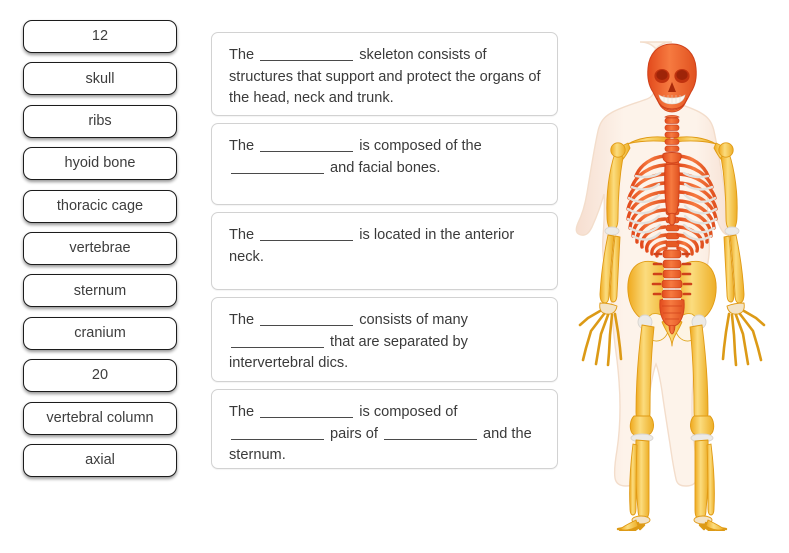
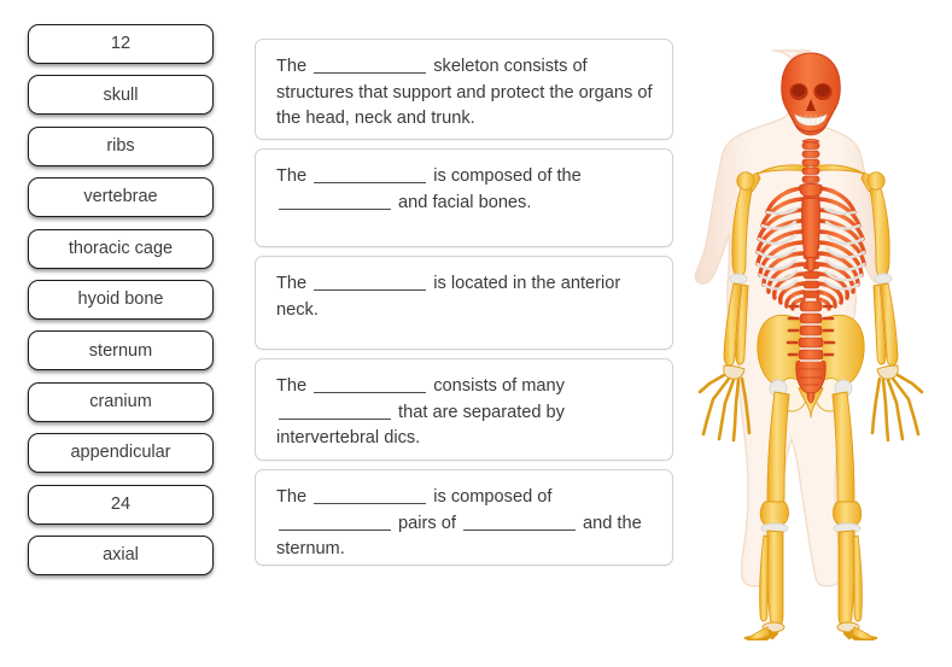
  12
  skull
  ribs
- hyoid bone
+ vertebrae
  thoracic cage
- vertebrae
+ hyoid bone
  sternum
  cranium
+ appendicular
- 20
+ 24
- vertebral column
  axial
  The skeleton consists of structures that support and protect the organs of the head, neck and trunk.
  The is composed of the and facial bones.
  The is located in the anterior neck.
  The consists of many that are separated by intervertebral dics.
  The is composed of pairs of and the sternum.
